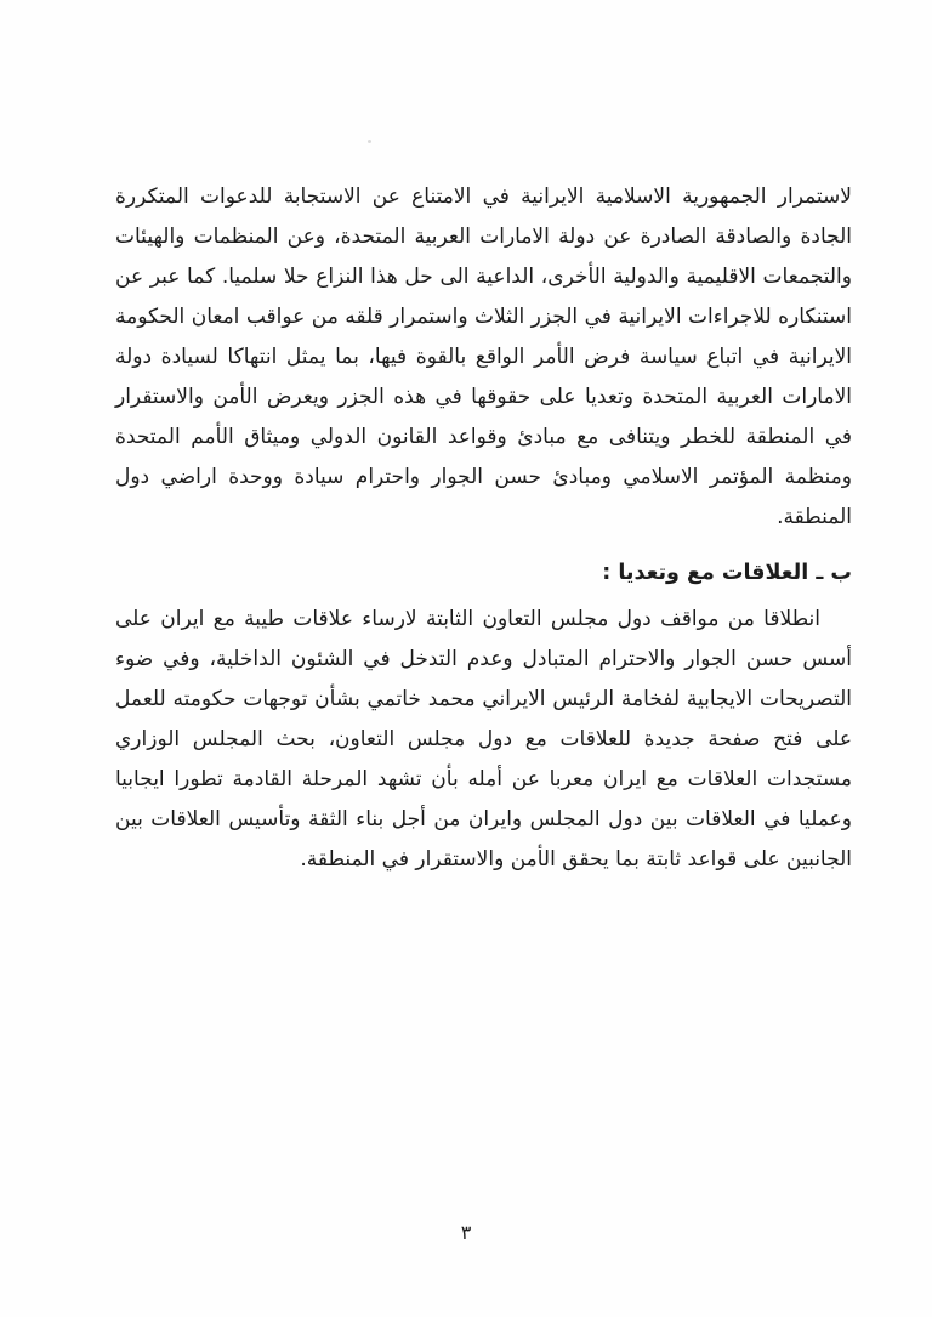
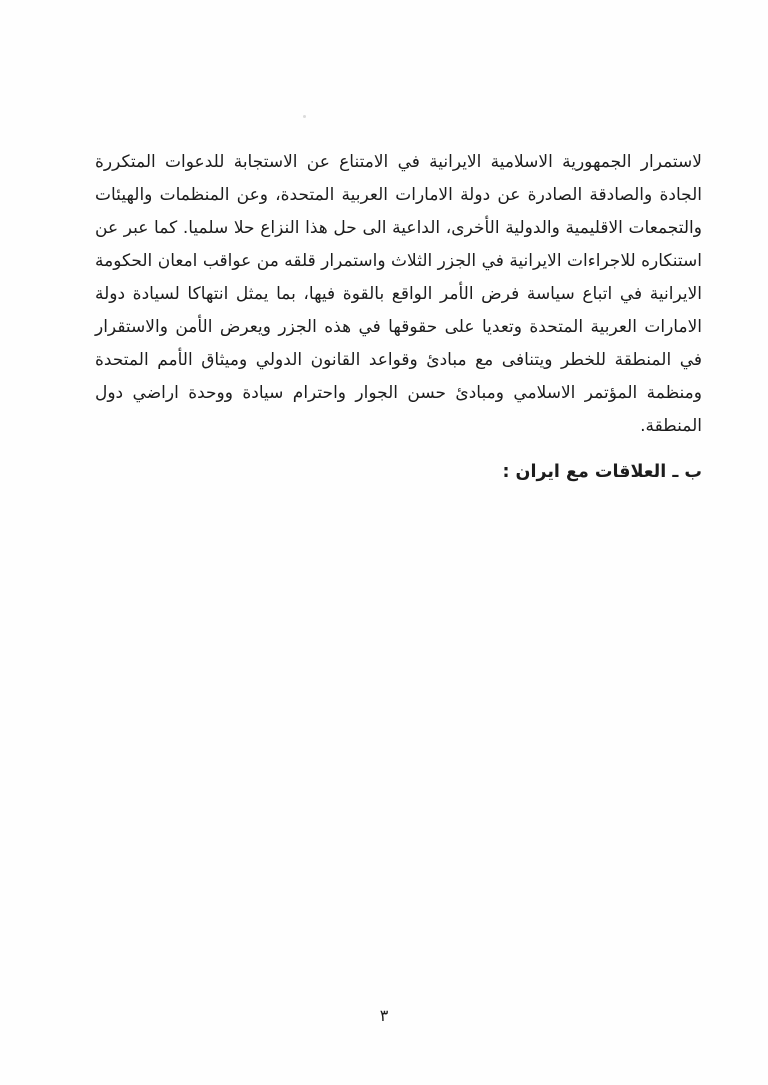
  لاستمرار الجمهورية الاسلامية الايرانية في الامتناع عن الاستجابة للدعوات المتكررة الجادة والصادقة الصادرة عن دولة الامارات العربية المتحدة، وعن المنظمات والهيئات والتجمعات الاقليمية والدولية الأخرى، الداعية الى حل هذا النزاع حلا سلميا. كما عبر عن استنكاره للاجراءات الايرانية في الجزر الثلاث واستمرار قلقه من عواقب امعان الحكومة الايرانية في اتباع سياسة فرض الأمر الواقع بالقوة فيها، بما يمثل انتهاكا لسيادة دولة الامارات العربية المتحدة وتعديا على حقوقها في هذه الجزر ويعرض الأمن والاستقرار في المنطقة للخطر ويتنافى مع مبادئ وقواعد القانون الدولي وميثاق الأمم المتحدة ومنظمة المؤتمر الاسلامي ومبادئ حسن الجوار واحترام سيادة ووحدة اراضي دول المنطقة.
- ب ـ العلاقات مع وتعديا :
+ ب ـ العلاقات مع ايران :
- انطلاقا من مواقف دول مجلس التعاون الثابتة لارساء علاقات طيبة مع ايران على أسس حسن الجوار والاحترام المتبادل وعدم التدخل في الشئون الداخلية، وفي ضوء التصريحات الايجابية لفخامة الرئيس الايراني محمد خاتمي بشأن توجهات حكومته للعمل على فتح صفحة جديدة للعلاقات مع دول مجلس التعاون، بحث المجلس الوزاري مستجدات العلاقات مع ايران معربا عن أمله بأن تشهد المرحلة القادمة تطورا ايجابيا وعمليا في العلاقات بين دول المجلس وايران من أجل بناء الثقة وتأسيس العلاقات بين الجانبين على قواعد ثابتة بما يحقق الأمن والاستقرار في المنطقة.
  ٣
